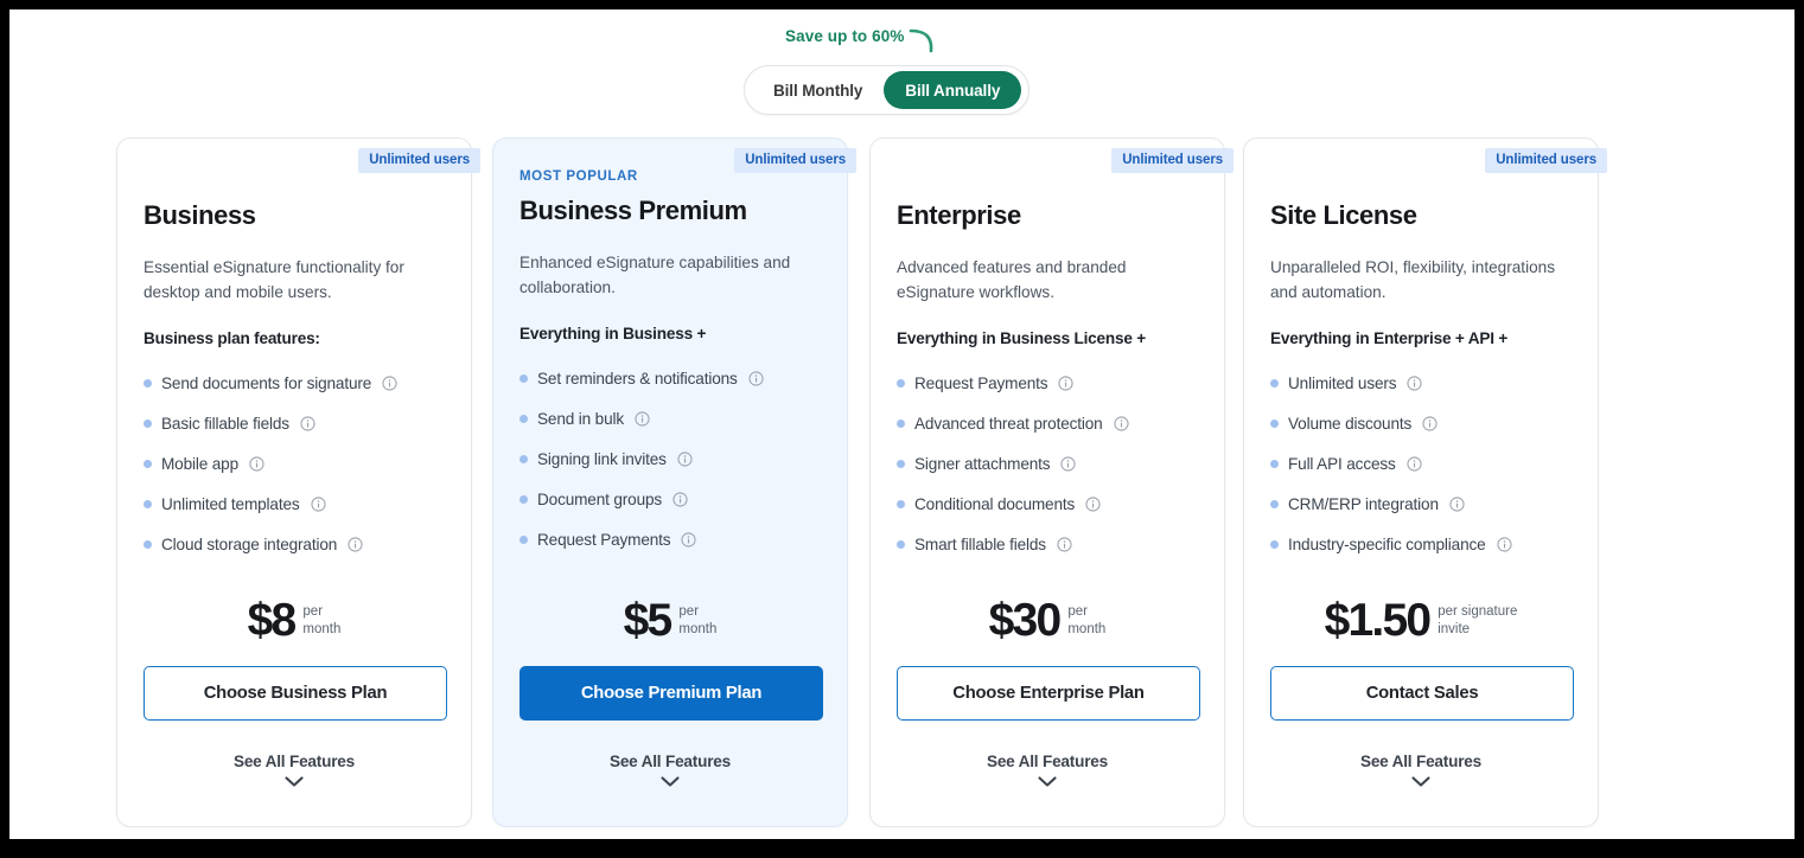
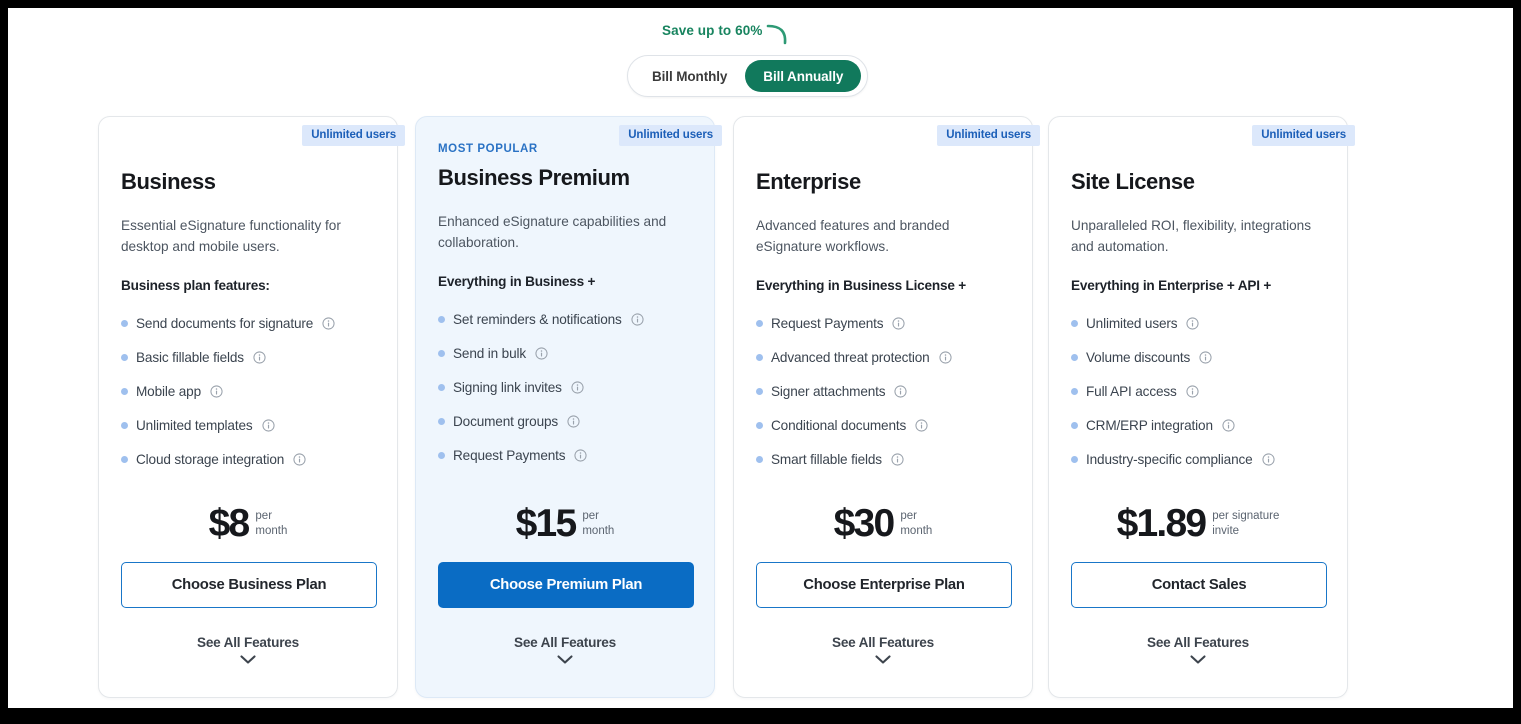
  Save up to 60%
  Bill Monthly
  Bill Annually
  Unlimited users
  Business
  Essential eSignature functionality for desktop and mobile users.
  Business plan features:
  Send documents for signature
  Basic fillable fields
  Mobile app
  Unlimited templates
  Cloud storage integration
  $8
  per
  month
  Choose Business Plan
  See All Features
  Unlimited users
  MOST POPULAR
  Business Premium
  Enhanced eSignature capabilities and collaboration.
  Everything in Business +
  Set reminders & notifications
  Send in bulk
  Signing link invites
  Document groups
  Request Payments
- $5
+ $15
  per
  month
  Choose Premium Plan
  See All Features
  Unlimited users
  Enterprise
  Advanced features and branded eSignature workflows.
  Everything in Business License +
  Request Payments
  Advanced threat protection
  Signer attachments
  Conditional documents
  Smart fillable fields
  $30
  per
  month
  Choose Enterprise Plan
  See All Features
  Unlimited users
  Site License
  Unparalleled ROI, flexibility, integrations and automation.
  Everything in Enterprise + API +
  Unlimited users
  Volume discounts
  Full API access
  CRM/ERP integration
  Industry-specific compliance
- $1.50
+ $1.89
  per signature
  invite
  Contact Sales
  See All Features
